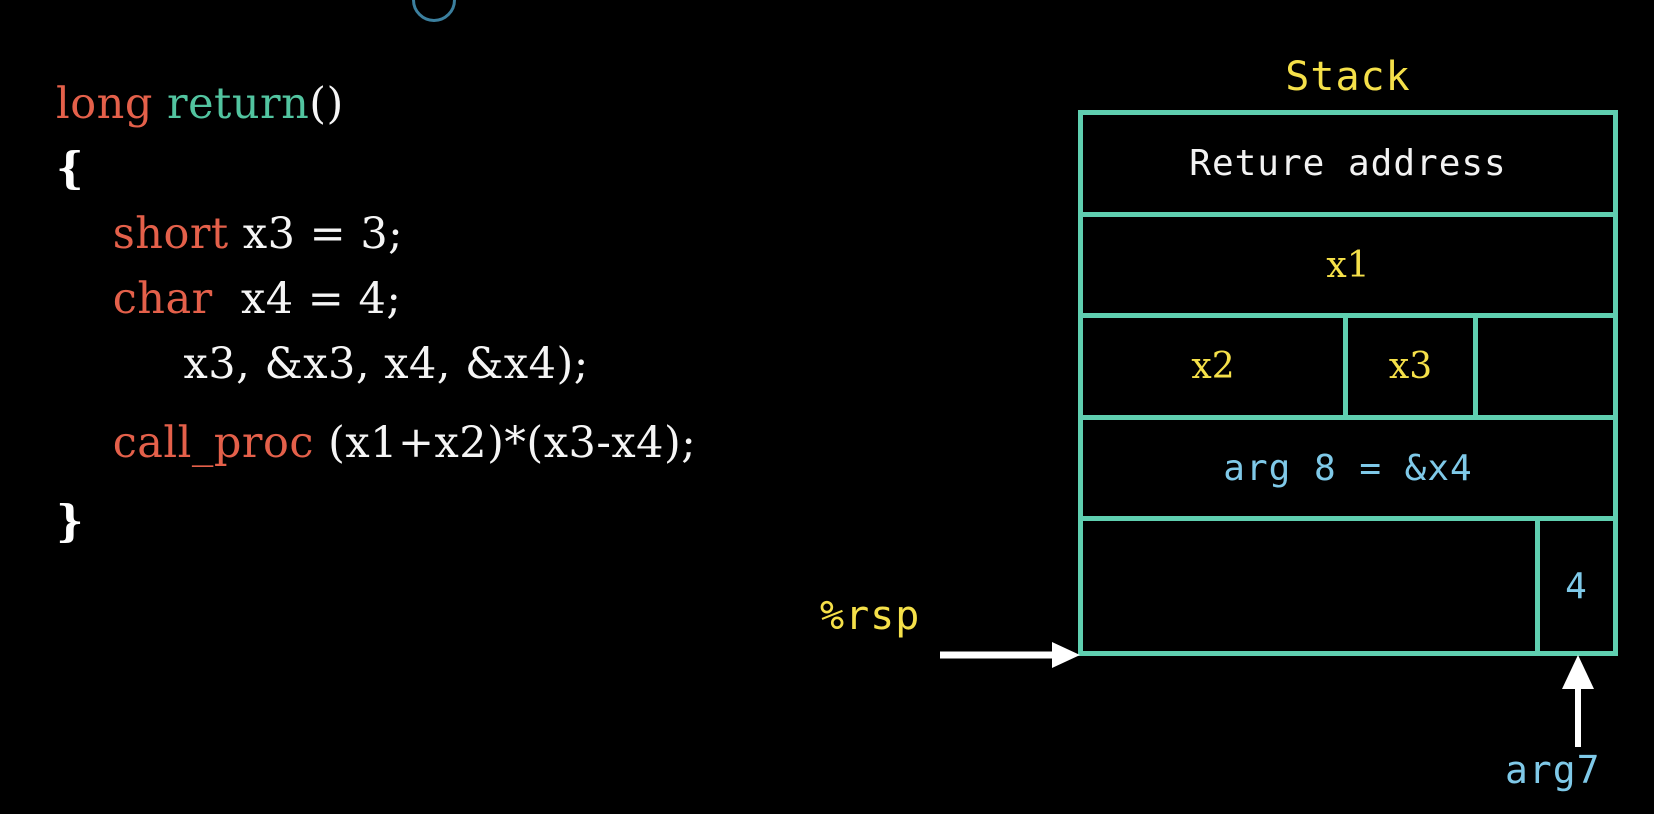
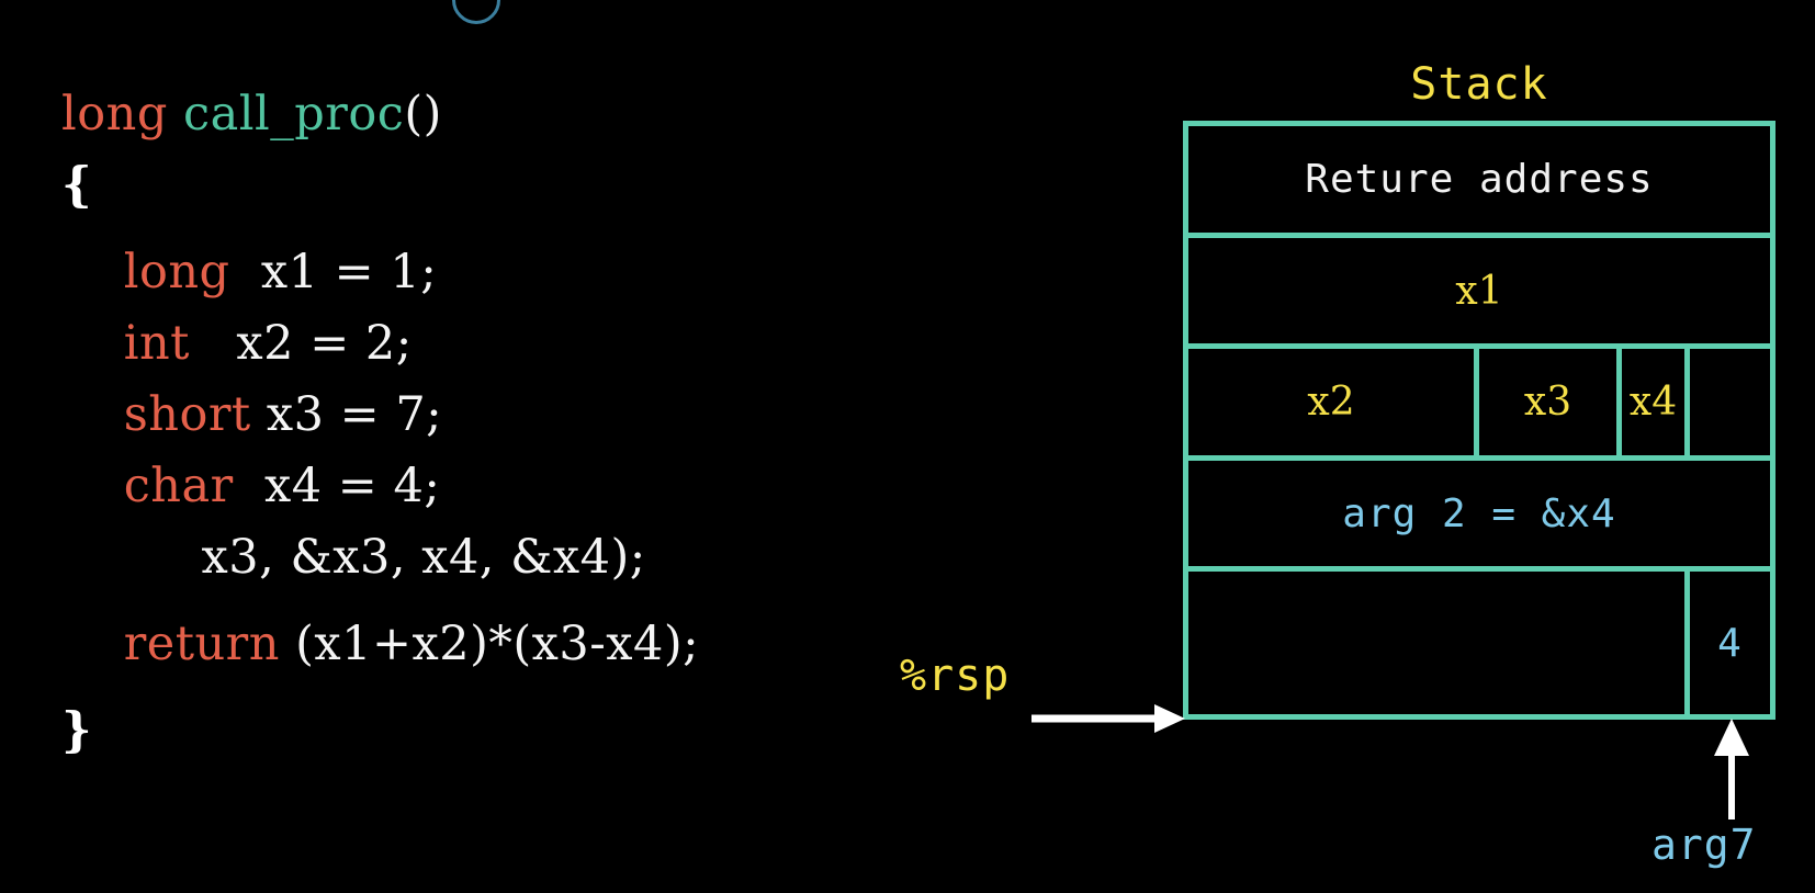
- long return()
+ long call_proc()
  {
+ long x1 = 1;
+ int x2 = 2;
- short x3 = 3;
+ short x3 = 7;
  char x4 = 4;
  x3, &x3, x4, &x4);
- call_proc (x1+x2)*(x3-x4);
+ return (x1+x2)*(x3-x4);
  }
  Stack
  Reture address
  x1
  x2
  x3
+ x4
- arg 8 = &x4
+ arg 2 = &x4
  4
  %rsp
  arg7
